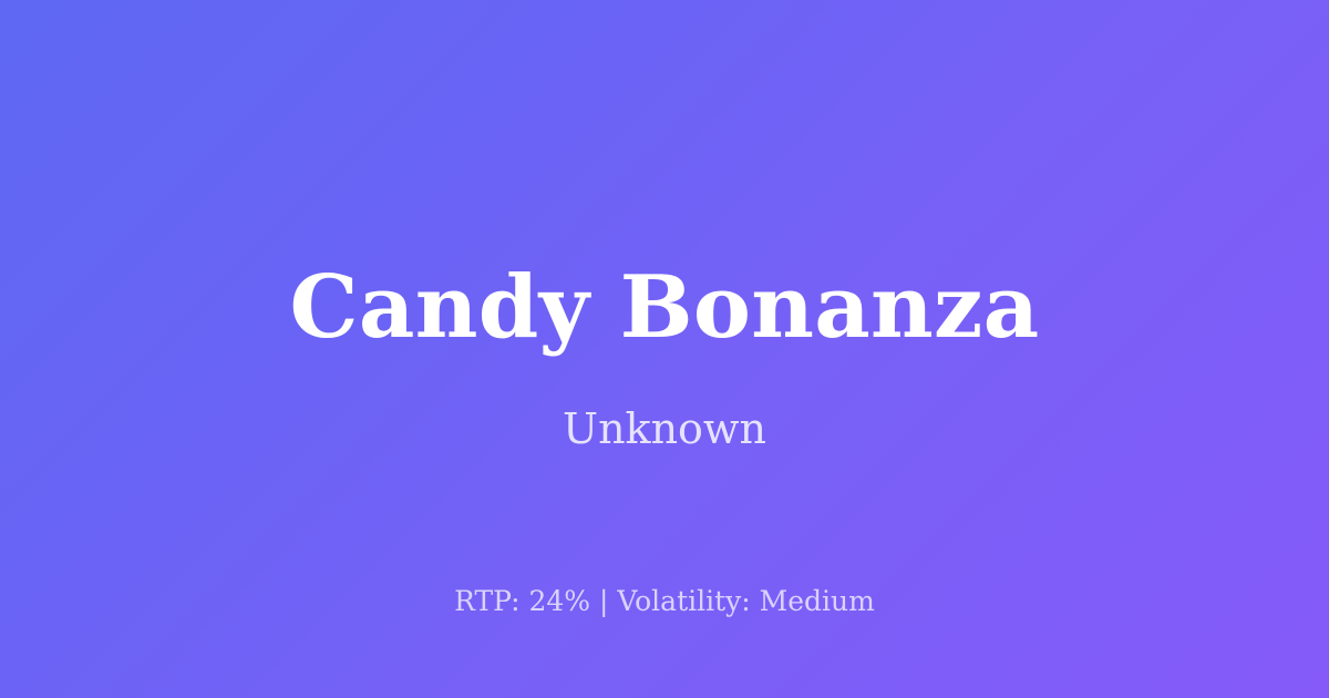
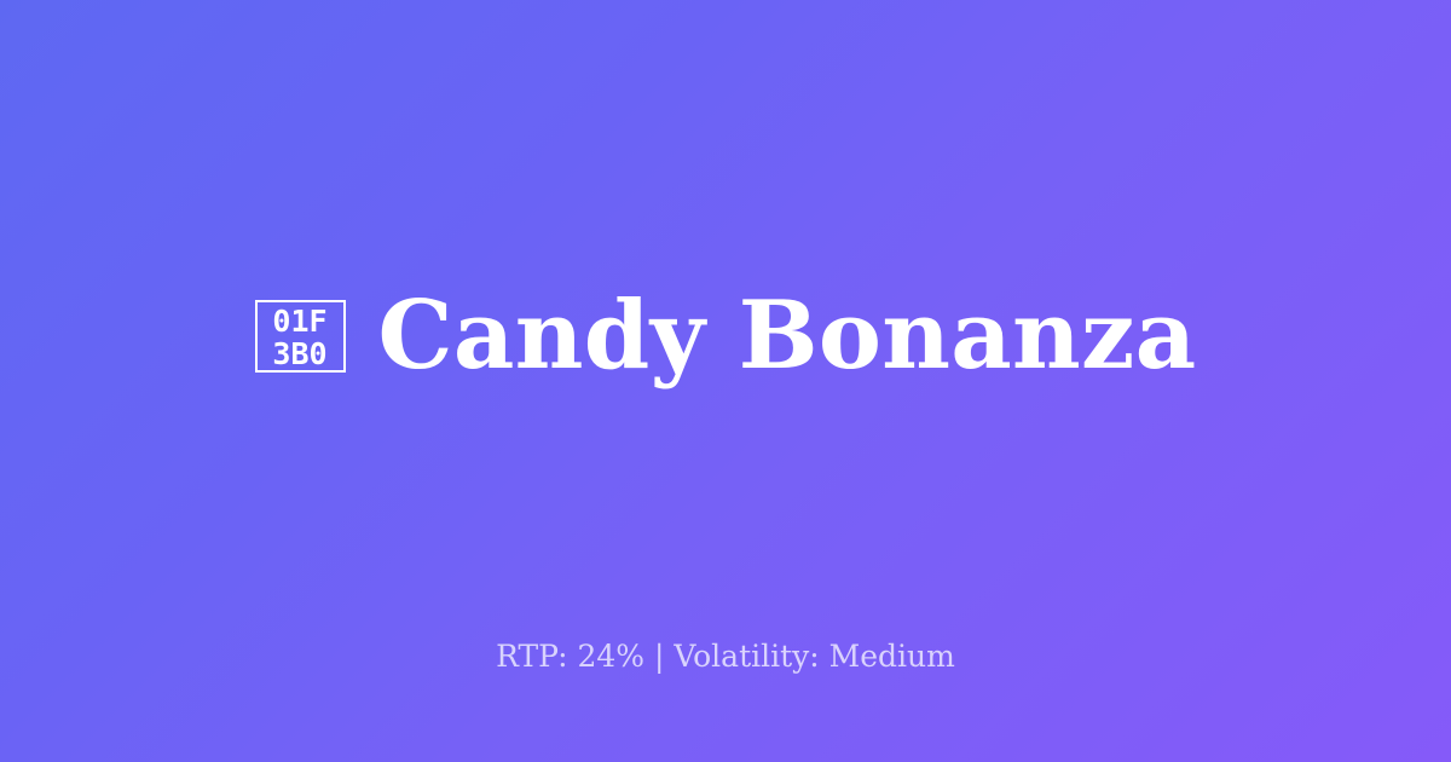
+ 01F
+ 3B0
  Candy Bonanza
- Unknown
  RTP: 24% | Volatility: Medium
